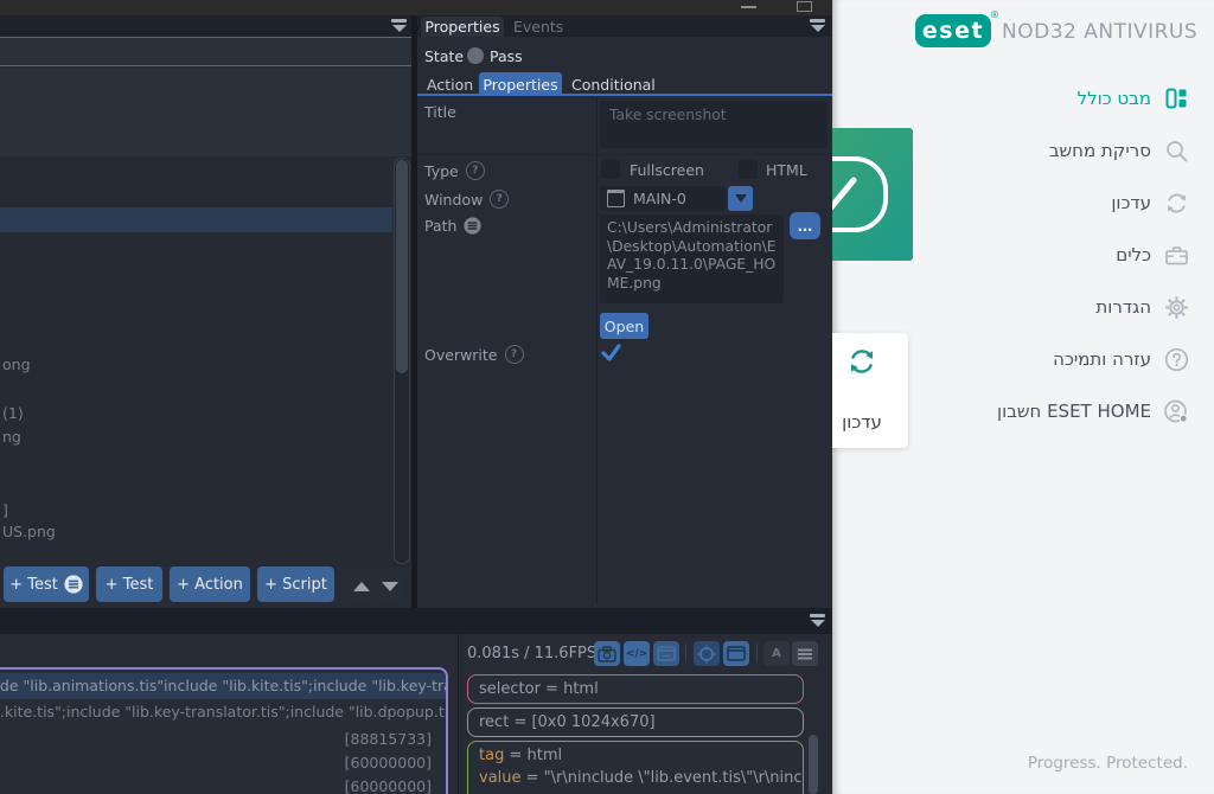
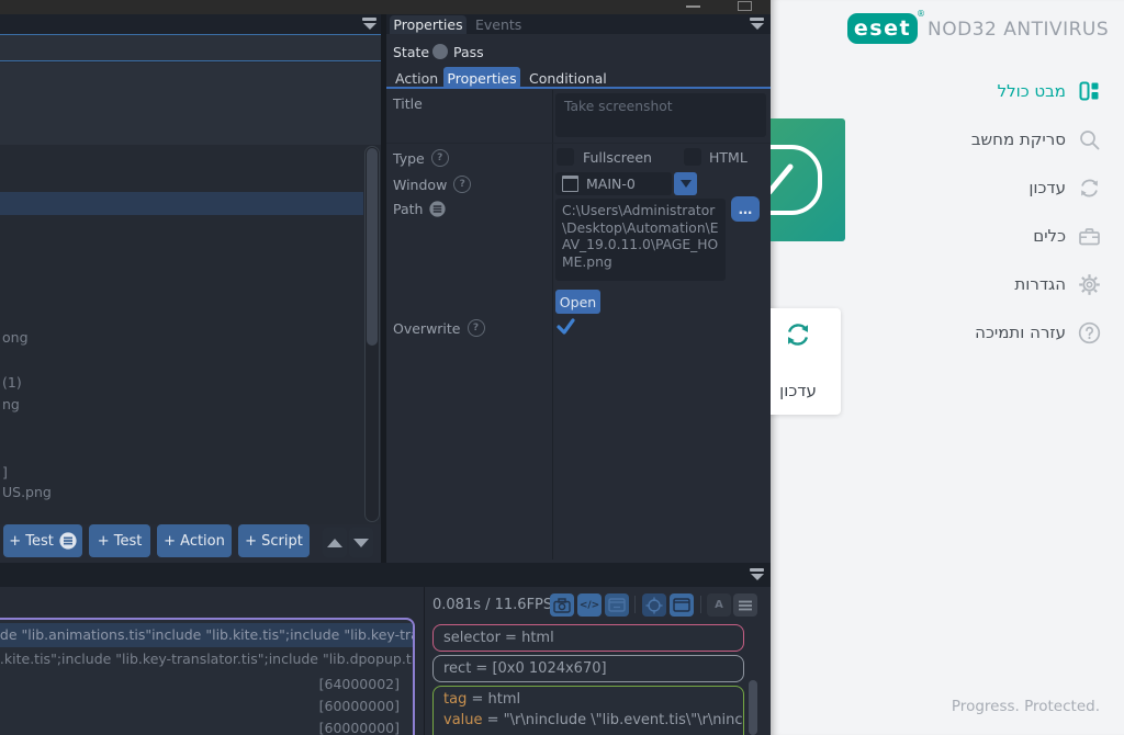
  ong
  (1)
  ng
  ]
  US.png
  + Test
  + Test
  + Action
  + Script
  Properties
  Events
  State
  Pass
  Action
  Properties
  Conditional
  Title
  Take screenshot
  Type
  ?
  Fullscreen
  HTML
  Window
  ?
  MAIN-0
  Path
  C:\Users\Administrator\Desktop\Automation\EAV_19.0.11.0\PAGE_HOME.png
  …
  Open
  Overwrite
  ?
  de "lib.animations.tis"include "lib.kite.tis";include "lib.key-tr
  .kite.tis";include "lib.key-translator.tis";include "lib.dpopup.t
- [88815733]
+ [64000002]
  [60000000]
  [60000000]
  0.081s / 11.6FPS
  </>
  A
  selector = html
  rect = [0x0 1024x670]
  tag = html
  value = "\r\ninclude \"lib.event.tis\"\r\ninc
  eset
  ®
  NOD32 ANTIVIRUS
  מבט כולל
  סריקת מחשב
  עדכון
  כלים
  הגדרות
  עזרה ותמיכה
- חשבון ESET HOME
  עדכון
  Progress. Protected.
